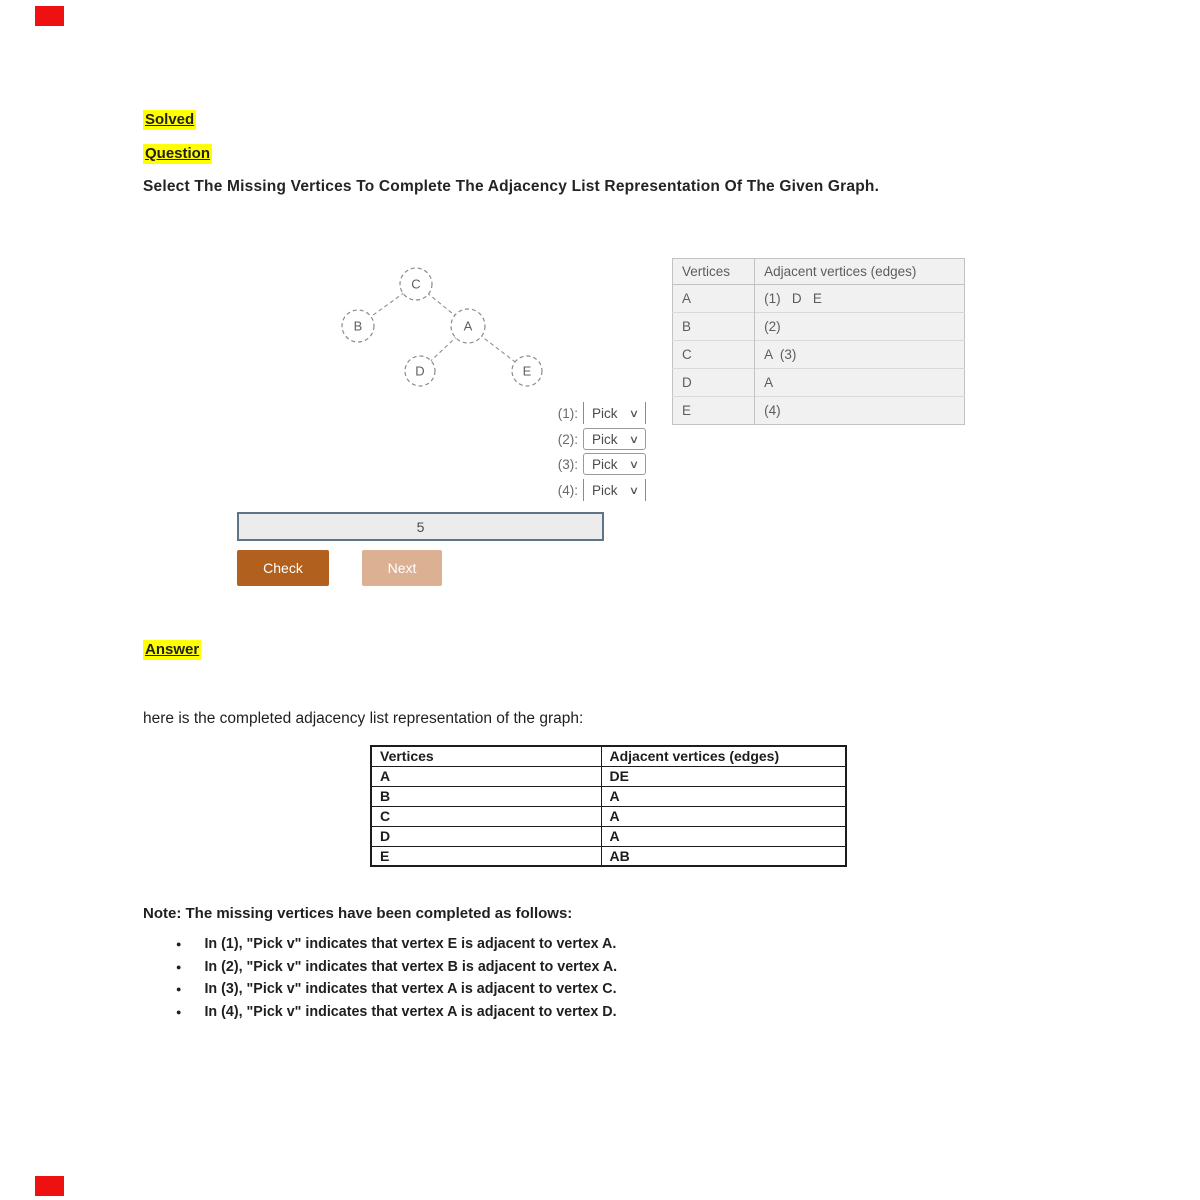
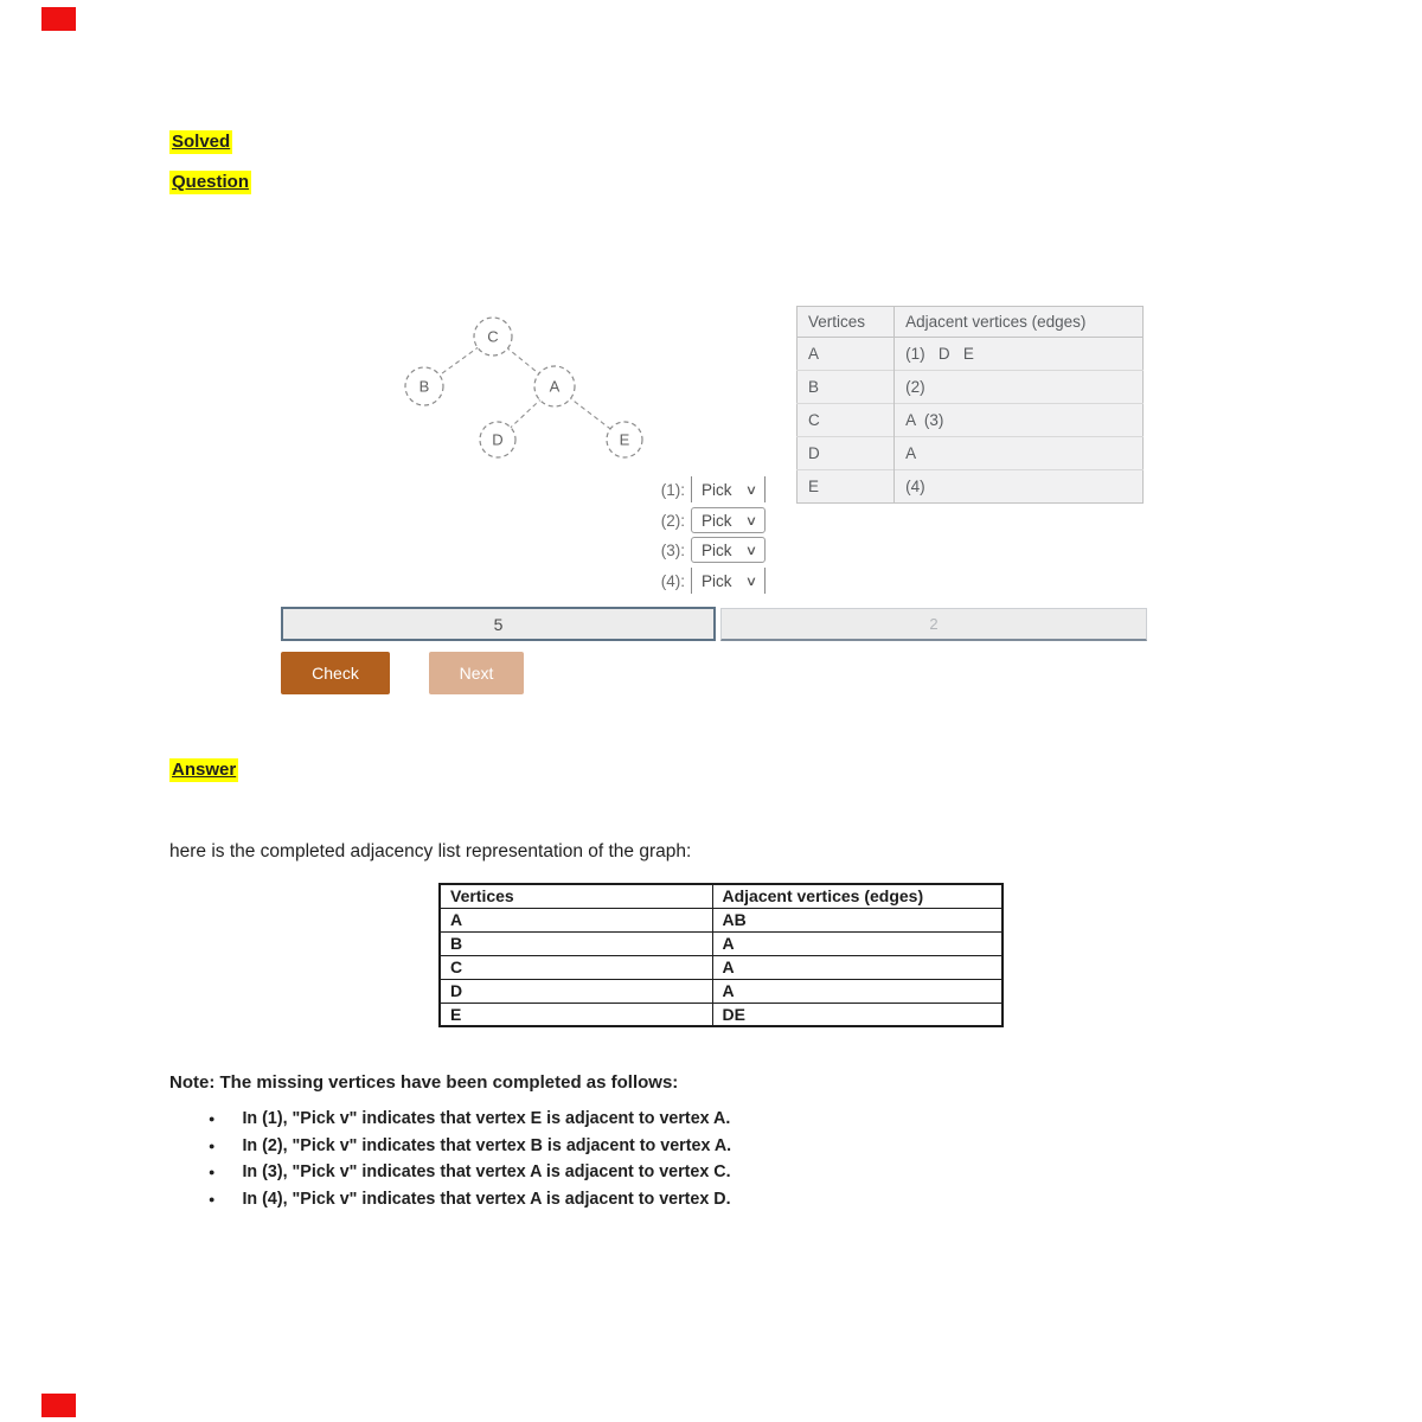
  Solved
  Question
- Select The Missing Vertices To Complete The Adjacency List Representation Of The Given Graph.
  C
  B
  A
  D
  E
  Vertices	Adjacent vertices (edges)
  A	(1) D E
  B	(2)
  C	A (3)
  D	A
  E	(4)
  (1):
  Pick
  ∨
  (2):
  Pick
  ∨
  (3):
  Pick
  ∨
  (4):
  Pick
  ∨
  5
+ 2
  Check
  Next
  Answer
  here is the completed adjacency list representation of the graph:
  Vertices	Adjacent vertices (edges)
- A	DE
+ A	AB
  B	A
  C	A
  D	A
- E	AB
+ E	DE
  Note: The missing vertices have been completed as follows:
  ●
  In (1), "Pick v" indicates that vertex E is adjacent to vertex A.
  ●
  In (2), "Pick v" indicates that vertex B is adjacent to vertex A.
  ●
  In (3), "Pick v" indicates that vertex A is adjacent to vertex C.
  ●
  In (4), "Pick v" indicates that vertex A is adjacent to vertex D.
